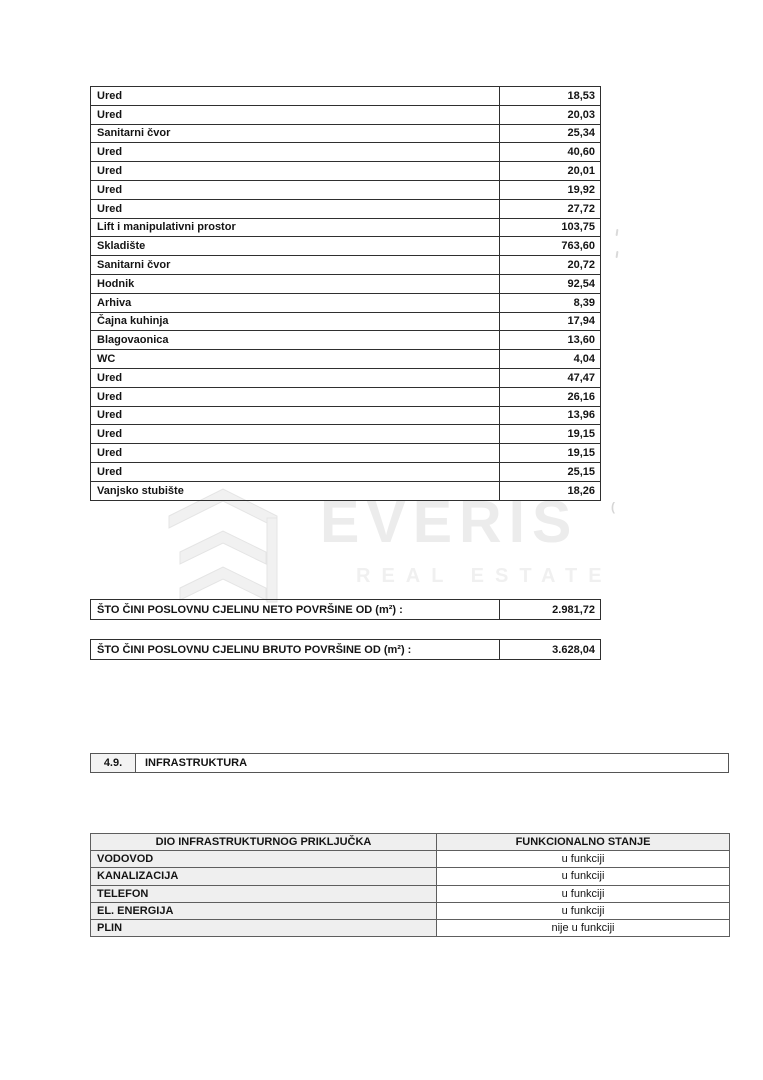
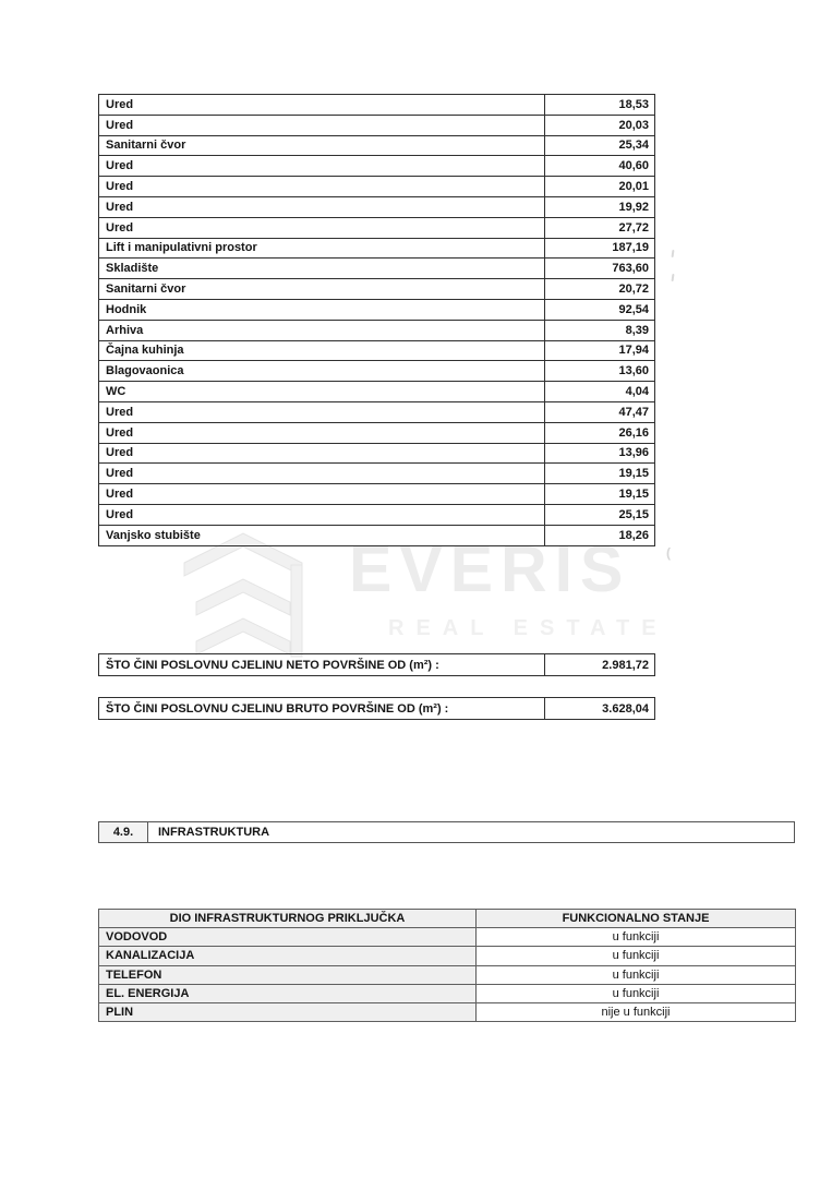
  EVERIS
  Ured	18,53
  Ured	20,03
  Sanitarni čvor	25,34
  Ured	40,60
  Ured	20,01
  Ured	19,92
  Ured	27,72
- Lift i manipulativni prostor	103,75
+ Lift i manipulativni prostor	187,19
  Skladište	763,60
  Sanitarni čvor	20,72
  Hodnik	92,54
  Arhiva	8,39
  Čajna kuhinja	17,94
  Blagovaonica	13,60
  WC	4,04
  Ured	47,47
  Ured	26,16
  Ured	13,96
  Ured	19,15
  Ured	19,15
  Ured	25,15
  Vanjsko stubište	18,26
  ŠTO ČINI POSLOVNU CJELINU NETO POVRŠINE OD (m²) :	2.981,72
  ŠTO ČINI POSLOVNU CJELINU BRUTO POVRŠINE OD (m²) :	3.628,04
  4.9.	INFRASTRUKTURA
  DIO INFRASTRUKTURNOG PRIKLJUČKA	FUNKCIONALNO STANJE
  VODOVOD	u funkciji
  KANALIZACIJA	u funkciji
  TELEFON	u funkciji
  EL. ENERGIJA	u funkciji
  PLIN	nije u funkciji
  (
